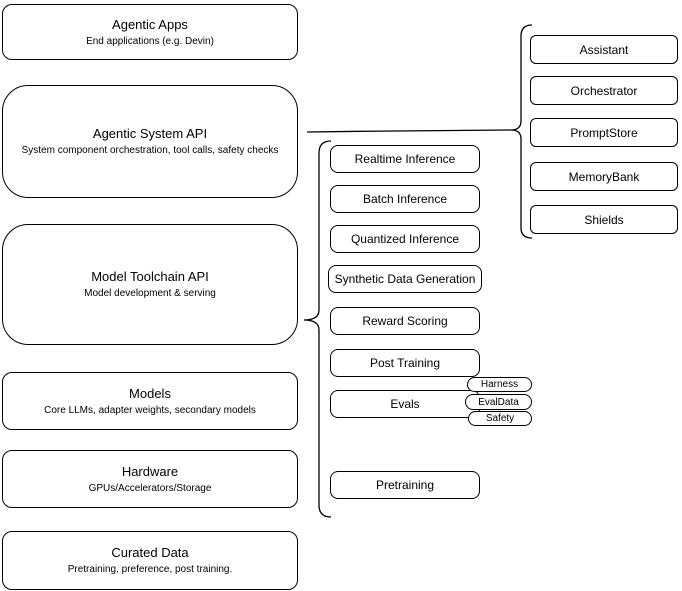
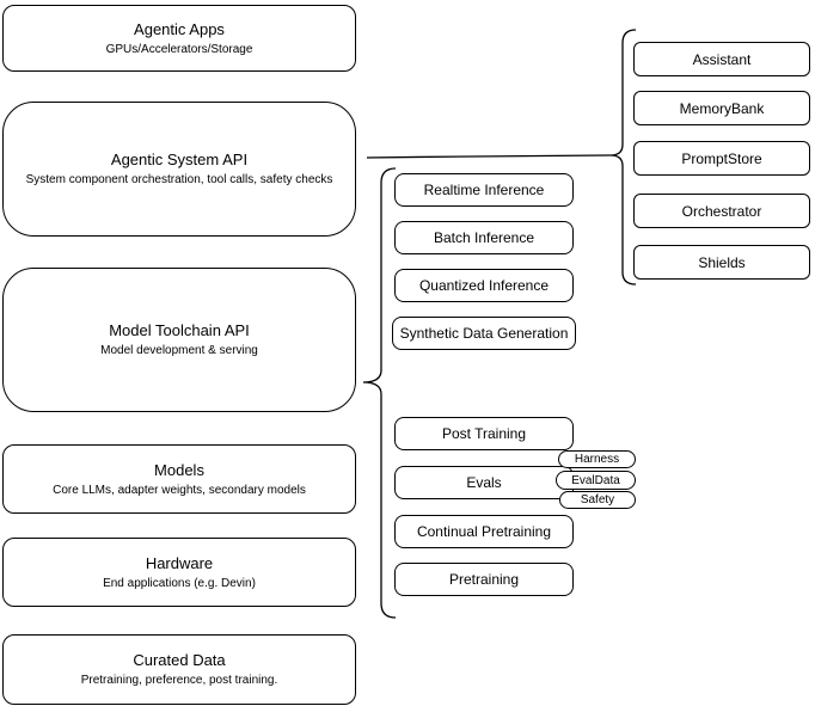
  Agentic Apps
- End applications (e.g. Devin)
+ GPUs/Accelerators/Storage
  Agentic System API
  System component orchestration, tool calls, safety checks
  Model Toolchain API
  Model development & serving
  Models
  Core LLMs, adapter weights, secondary models
  Hardware
- GPUs/Accelerators/Storage
+ End applications (e.g. Devin)
  Curated Data
  Pretraining, preference, post training.
  Realtime Inference
  Batch Inference
  Quantized Inference
  Synthetic Data Generation
- Reward Scoring
  Post Training
  Evals
+ Continual Pretraining
  Pretraining
  Harness
  EvalData
  Safety
  Assistant
- Orchestrator
+ MemoryBank
  PromptStore
- MemoryBank
+ Orchestrator
  Shields
